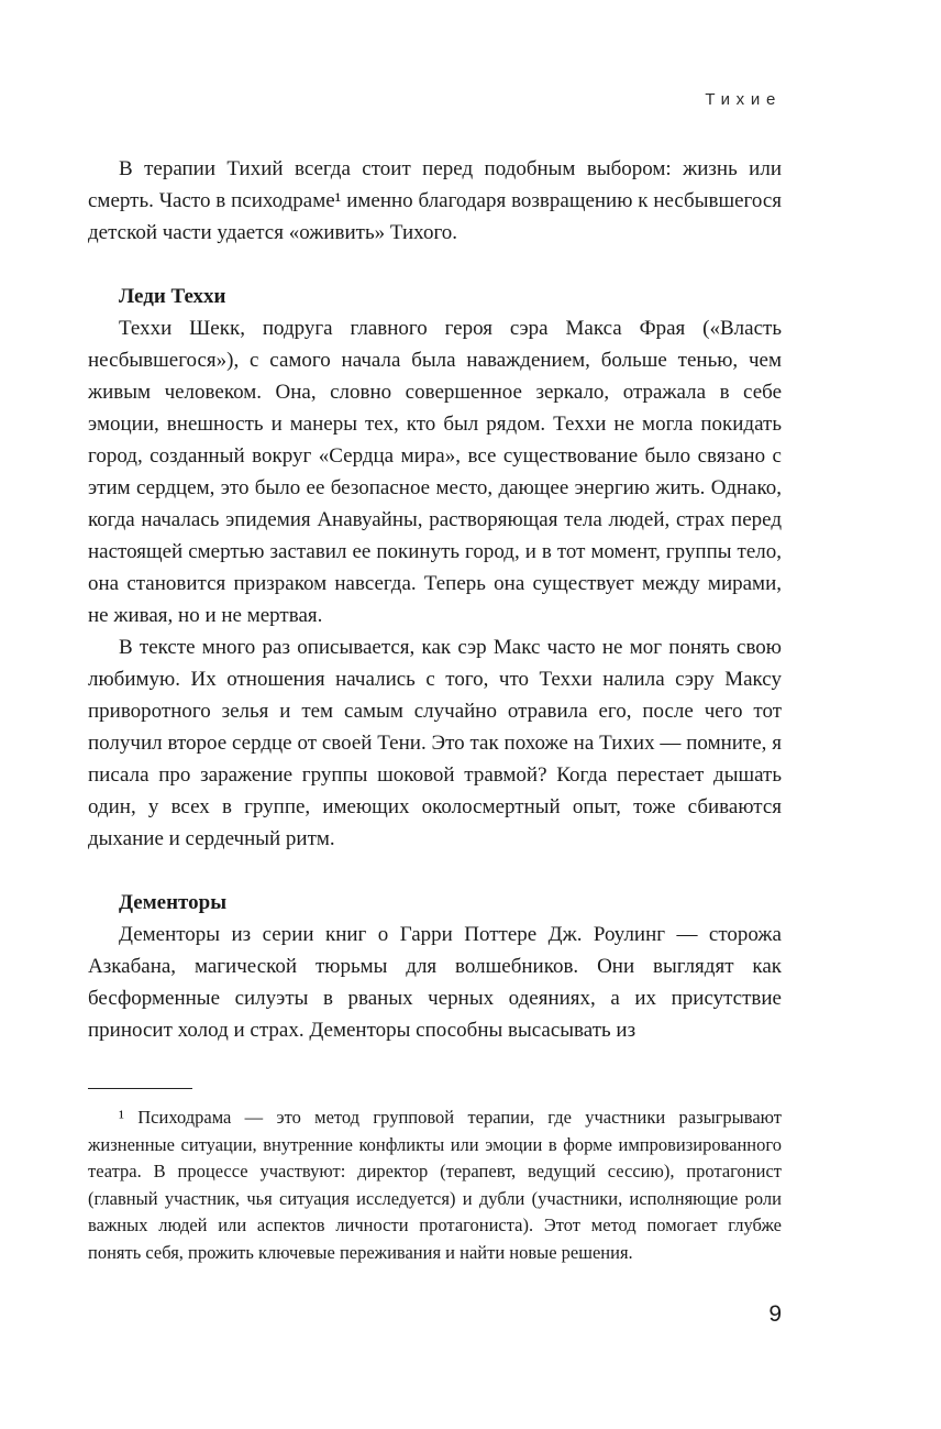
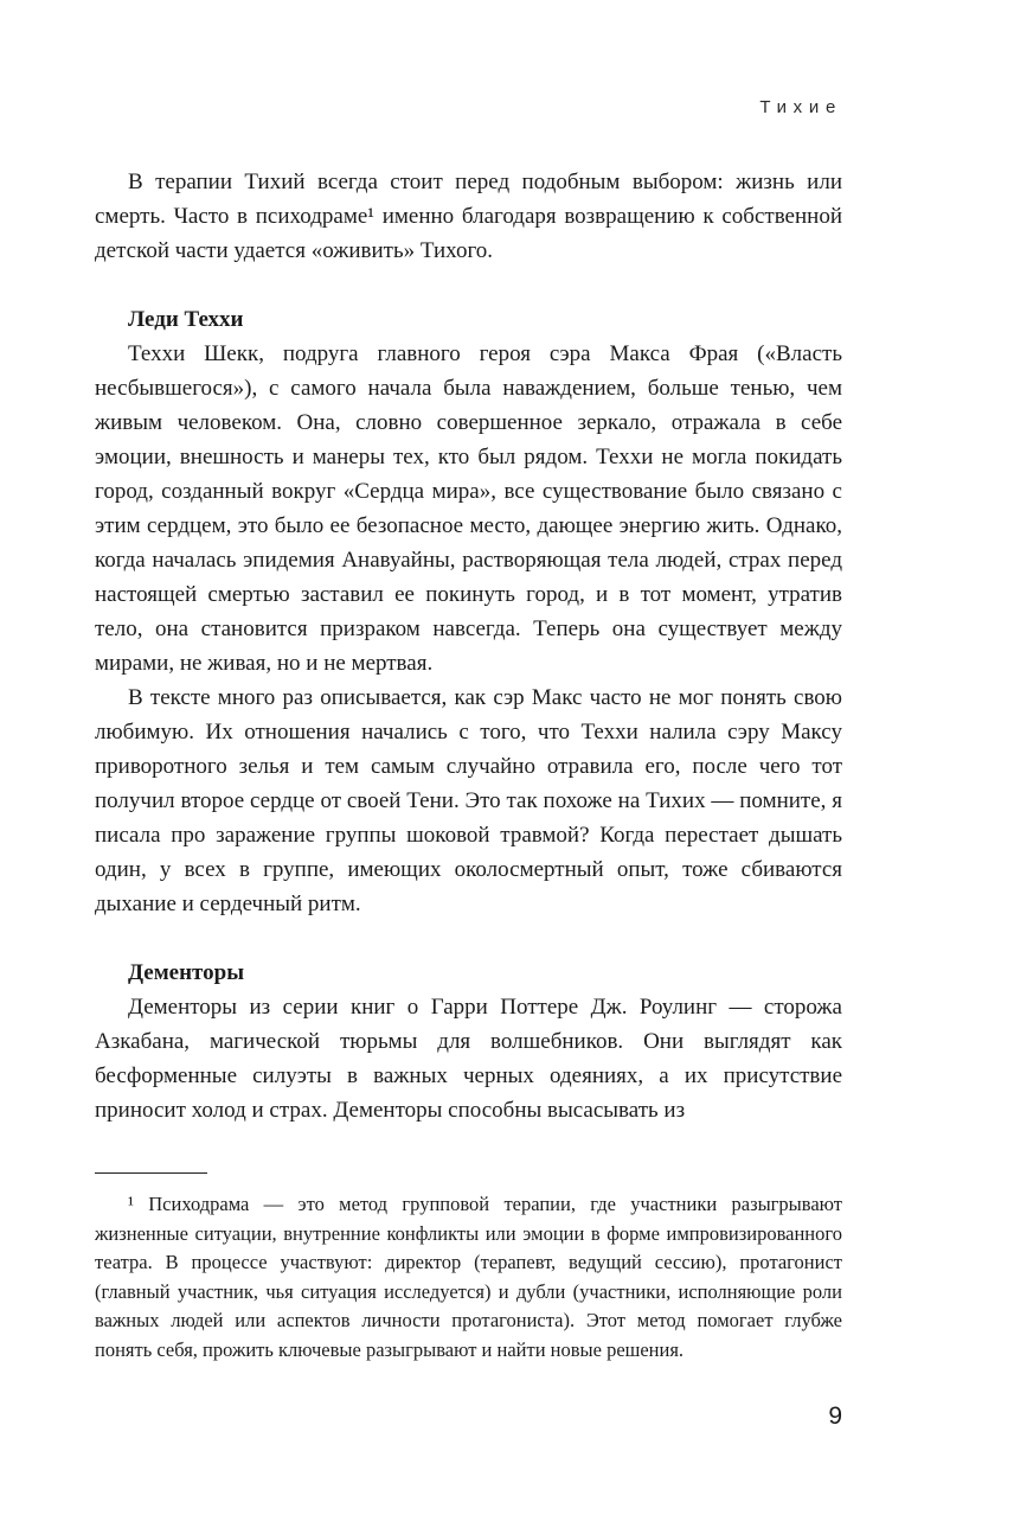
  Тихие
- В терапии Тихий всегда стоит перед подобным выбором: жизнь или смерть. Часто в психодраме¹ именно благодаря возвращению к несбывшегося детской части удается «оживить» Тихого.
+ В терапии Тихий всегда стоит перед подобным выбором: жизнь или смерть. Часто в психодраме¹ именно благодаря возвращению к собственной детской части удается «оживить» Тихого.
  Леди Теххи
- Теххи Шекк, подруга главного героя сэра Макса Фрая («Власть несбывшегося»), с самого начала была наваждением, больше тенью, чем живым человеком. Она, словно совершенное зеркало, отражала в себе эмоции, внешность и манеры тех, кто был рядом. Теххи не могла покидать город, созданный вокруг «Сердца мира», все существование было связано с этим сердцем, это было ее безопасное место, дающее энергию жить. Однако, когда началась эпидемия Анавуайны, растворяющая тела людей, страх перед настоящей смертью заставил ее покинуть город, и в тот момент, группы тело, она становится призраком навсегда. Теперь она существует между мирами, не живая, но и не мертвая.
+ Теххи Шекк, подруга главного героя сэра Макса Фрая («Власть несбывшегося»), с самого начала была наваждением, больше тенью, чем живым человеком. Она, словно совершенное зеркало, отражала в себе эмоции, внешность и манеры тех, кто был рядом. Теххи не могла покидать город, созданный вокруг «Сердца мира», все существование было связано с этим сердцем, это было ее безопасное место, дающее энергию жить. Однако, когда началась эпидемия Анавуайны, растворяющая тела людей, страх перед настоящей смертью заставил ее покинуть город, и в тот момент, утратив тело, она становится призраком навсегда. Теперь она существует между мирами, не живая, но и не мертвая.
  В тексте много раз описывается, как сэр Макс часто не мог понять свою любимую. Их отношения начались с того, что Теххи налила сэру Максу приворотного зелья и тем самым случайно отравила его, после чего тот получил второе сердце от своей Тени. Это так похоже на Тихих — помните, я писала про заражение группы шоковой травмой? Когда перестает дышать один, у всех в группе, имеющих околосмертный опыт, тоже сбиваются дыхание и сердечный ритм.
  Дементоры
- Дементоры из серии книг о Гарри Поттере Дж. Роулинг — сторожа Азкабана, магической тюрьмы для волшебников. Они выглядят как бесформенные силуэты в рваных черных одеяниях, а их присутствие приносит холод и страх. Дементоры способны высасывать из
+ Дементоры из серии книг о Гарри Поттере Дж. Роулинг — сторожа Азкабана, магической тюрьмы для волшебников. Они выглядят как бесформенные силуэты в важных черных одеяниях, а их присутствие приносит холод и страх. Дементоры способны высасывать из
- ¹ Психодрама — это метод групповой терапии, где участники разыгрывают жизненные ситуации, внутренние конфликты или эмоции в форме импровизированного театра. В процессе участвуют: директор (терапевт, ведущий сессию), протагонист (главный участник, чья ситуация исследуется) и дубли (участники, исполняющие роли важных людей или аспектов личности протагониста). Этот метод помогает глубже понять себя, прожить ключевые переживания и найти новые решения.
+ ¹ Психодрама — это метод групповой терапии, где участники разыгрывают жизненные ситуации, внутренние конфликты или эмоции в форме импровизированного театра. В процессе участвуют: директор (терапевт, ведущий сессию), протагонист (главный участник, чья ситуация исследуется) и дубли (участники, исполняющие роли важных людей или аспектов личности протагониста). Этот метод помогает глубже понять себя, прожить ключевые разыгрывают и найти новые решения.
  9
